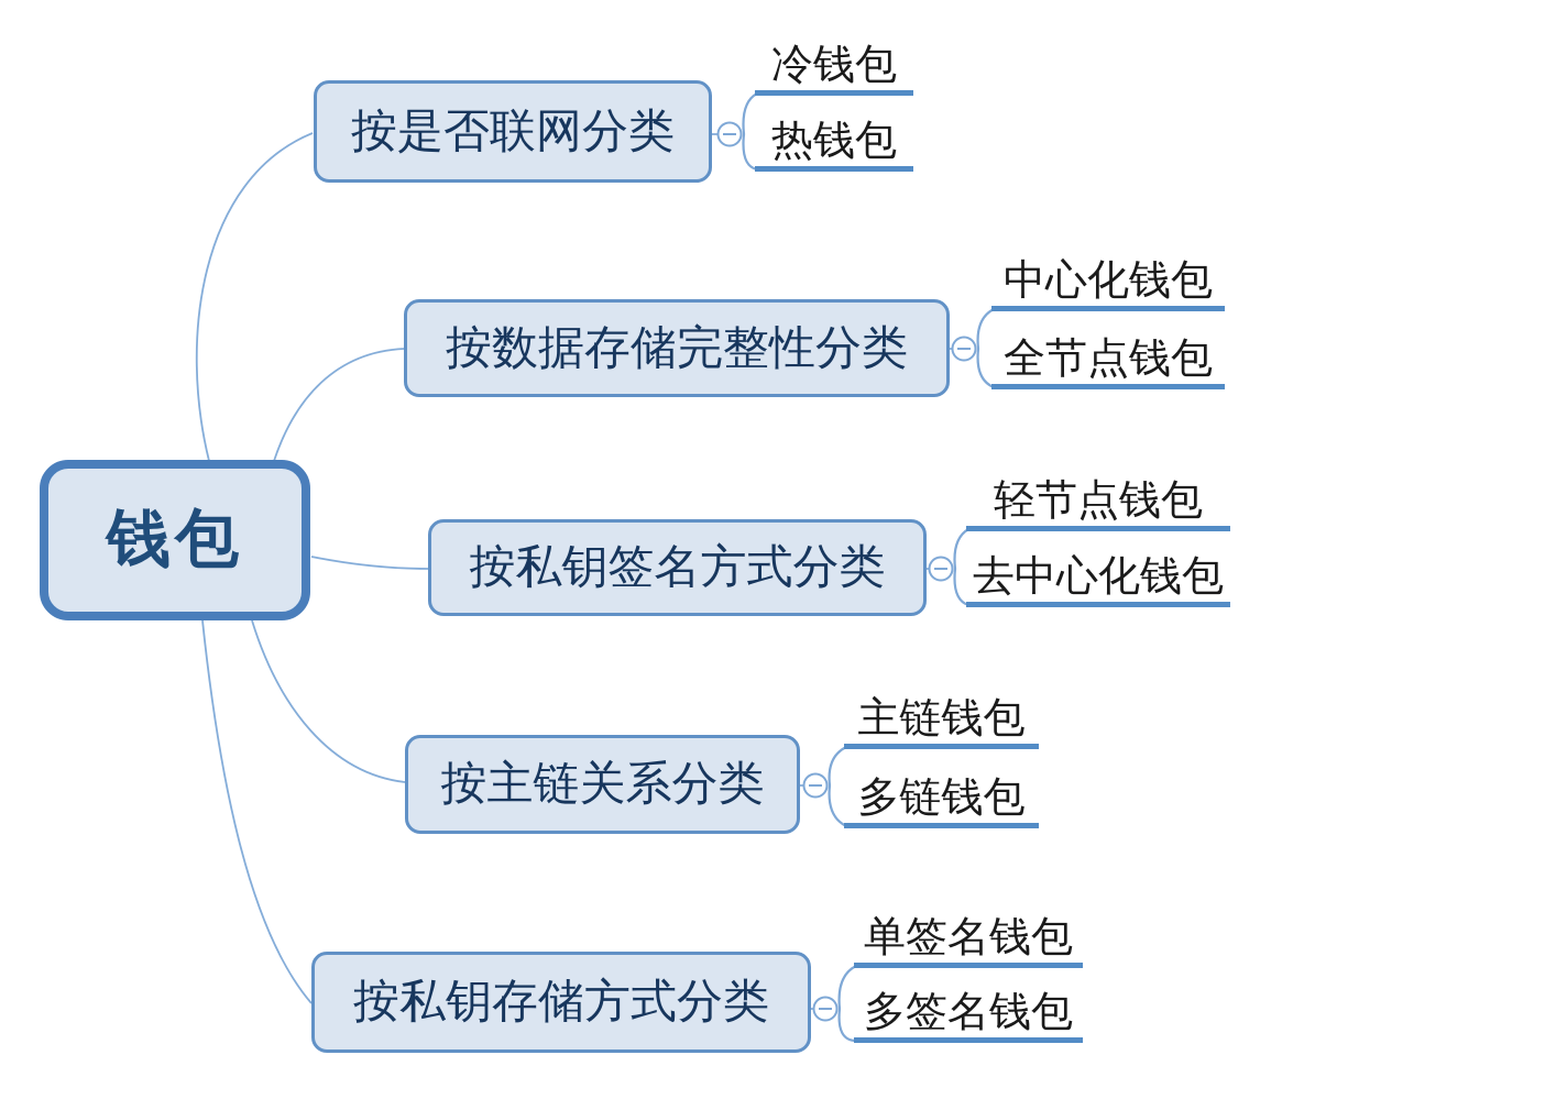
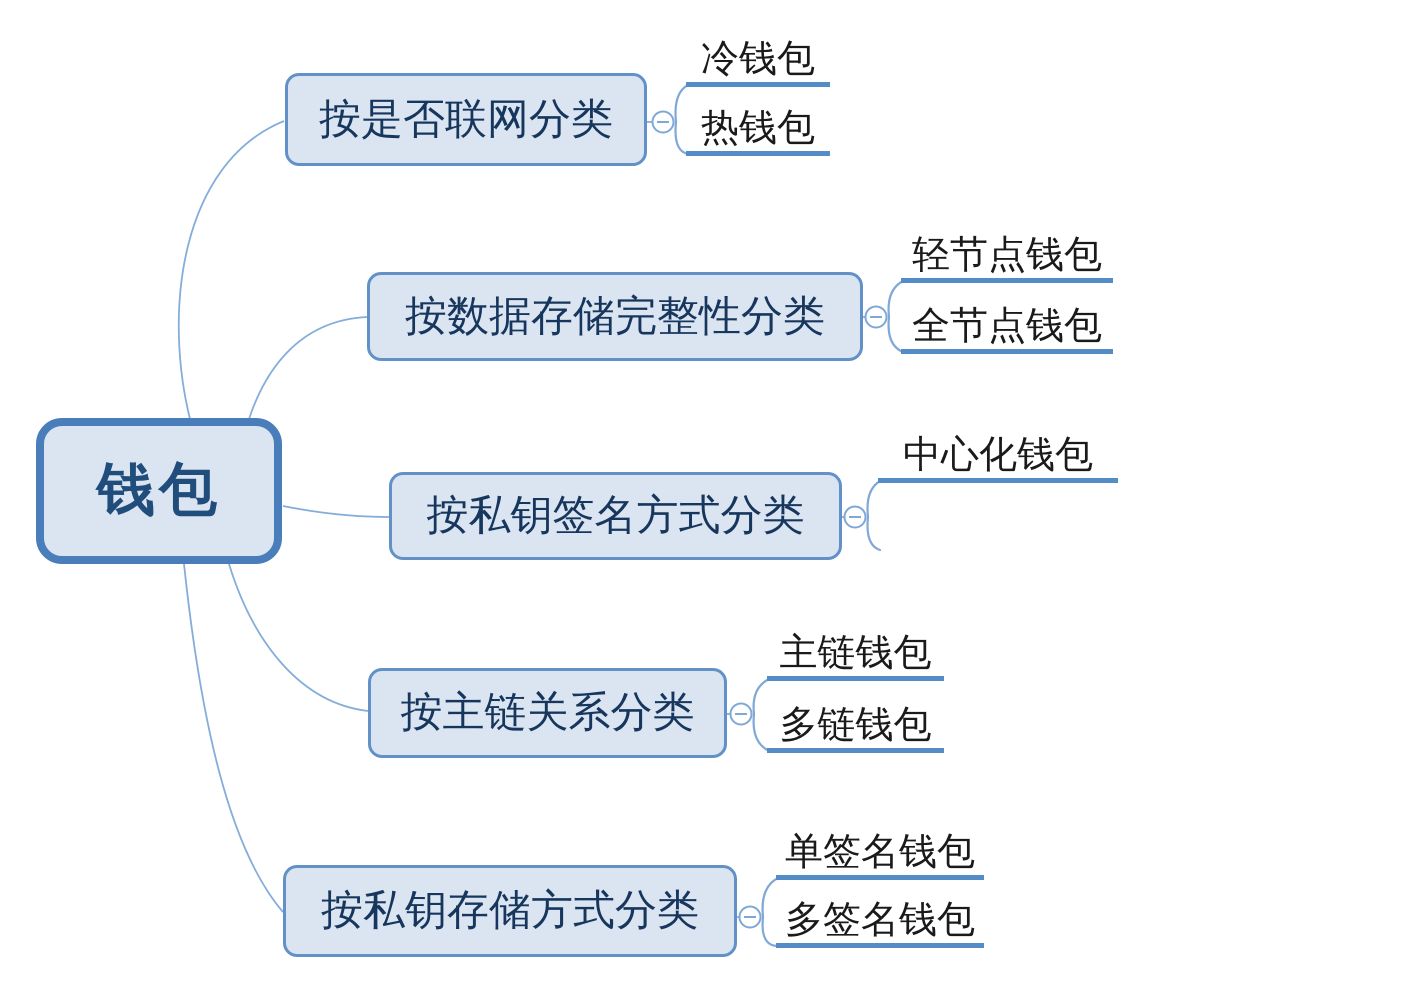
  钱包
  按是否联网分类
  按数据存储完整性分类
  按私钥签名方式分类
  按主链关系分类
  按私钥存储方式分类
  冷钱包
  热钱包
- 中心化钱包
+ 轻节点钱包
  全节点钱包
- 轻节点钱包
+ 中心化钱包
- 去中心化钱包
  主链钱包
  多链钱包
  单签名钱包
  多签名钱包
